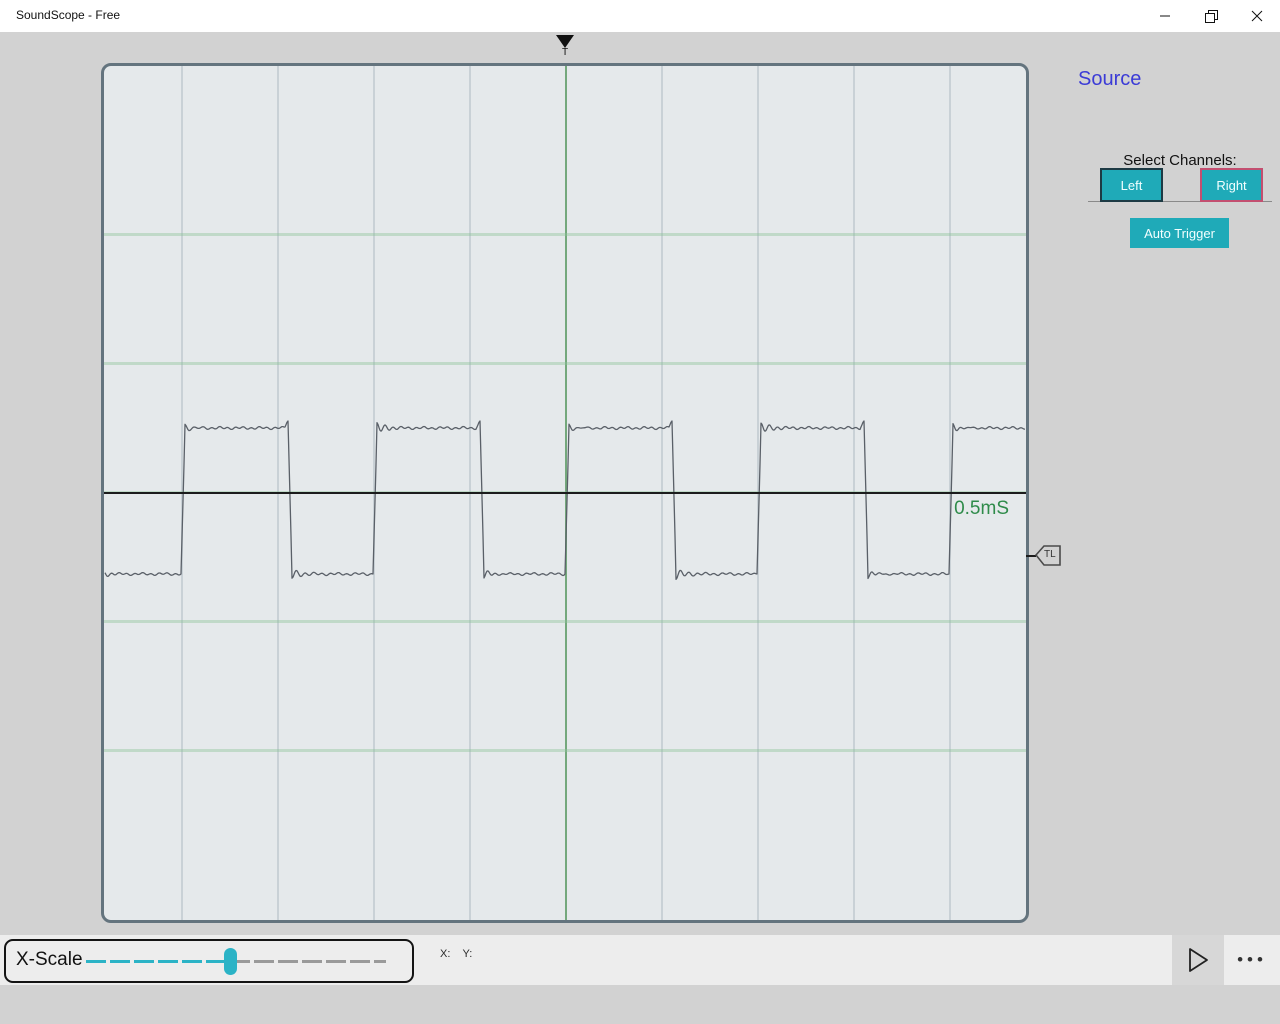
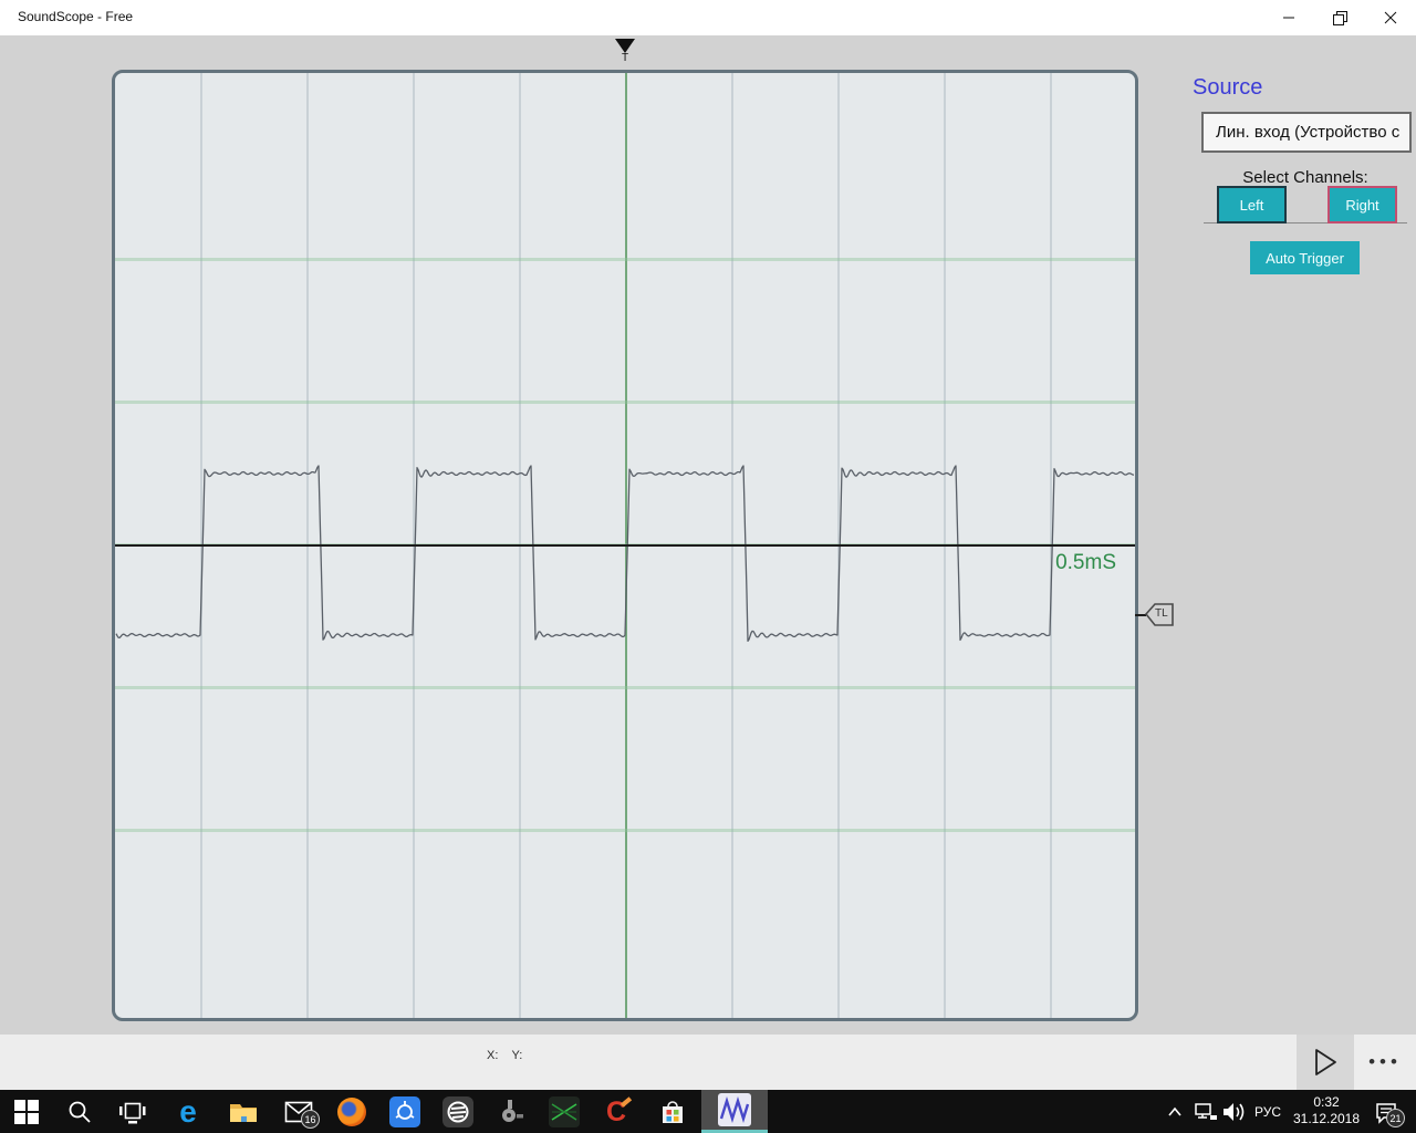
  SoundScope - Free
  T
  0.5mS
  TL
  Source
+ Лин. вход (Устройство с
  Select Channels:
  Left
  Right
  Auto Trigger
- X-Scale
  X: Y:
  •••
+ e
+ 16
+ C
+ РУС
+ 0:32
+ 31.12.2018
+ 21
